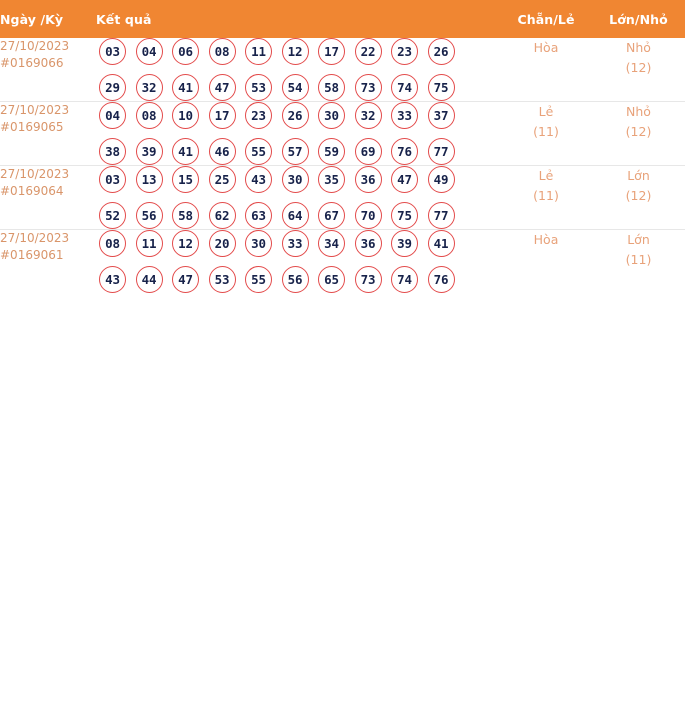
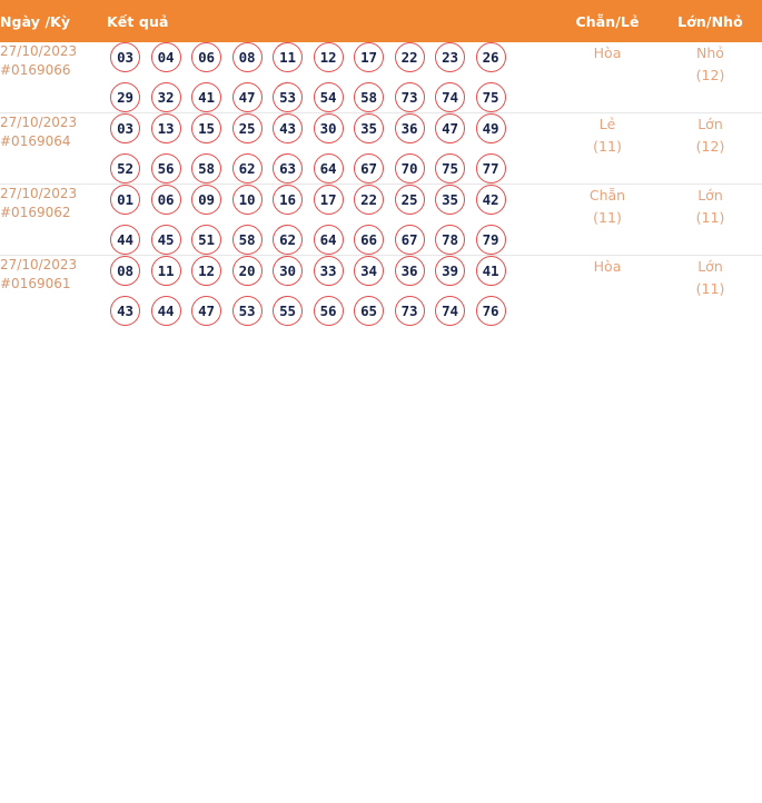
  Ngày /Kỳ	Kết quả	Chẵn/Lẻ	Lớn/Nhỏ
  27/10/2023#0169066	03 04 06 08 11 12 17 22 23 2629 32 41 47 53 54 58 73 74 75	Hòa	Nhỏ(12)
- 27/10/2023#0169065	04 08 10 17 23 26 30 32 33 3738 39 41 46 55 57 59 69 76 77	Lẻ(11)	Nhỏ(12)
  27/10/2023#0169064	03 13 15 25 43 30 35 36 47 4952 56 58 62 63 64 67 70 75 77	Lẻ(11)	Lớn(12)
+ 27/10/2023#0169062	01 06 09 10 16 17 22 25 35 4244 45 51 58 62 64 66 67 78 79	Chẵn(11)	Lớn(11)
  27/10/2023#0169061	08 11 12 20 30 33 34 36 39 4143 44 47 53 55 56 65 73 74 76	Hòa	Lớn(11)
